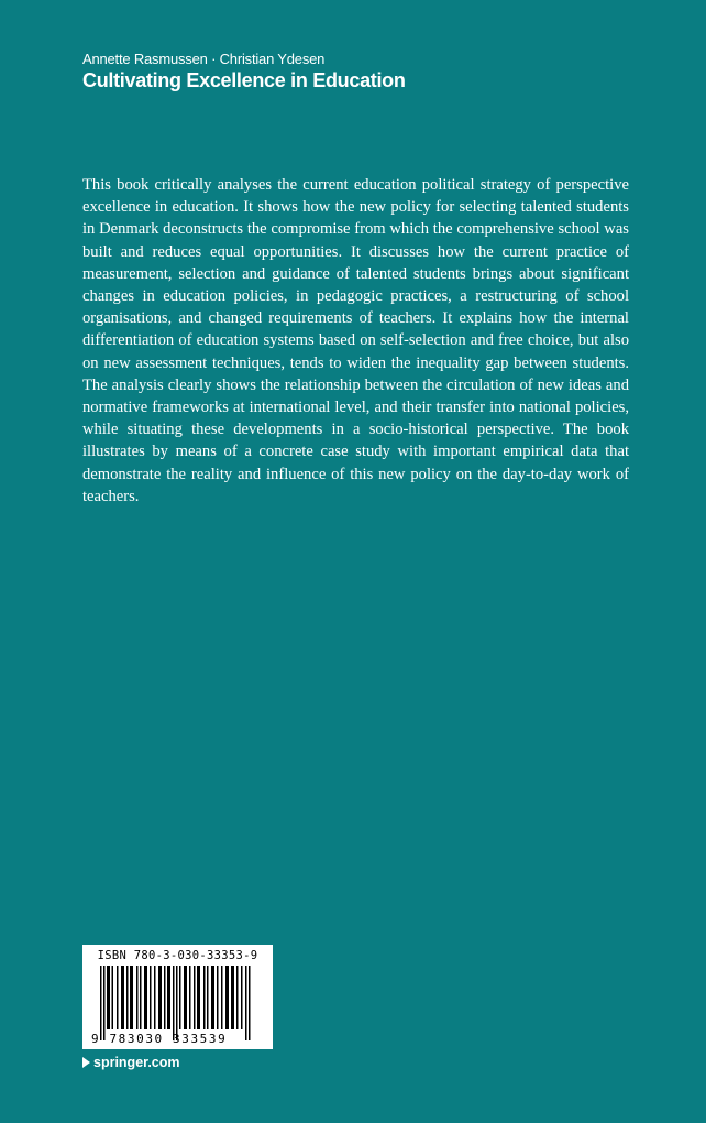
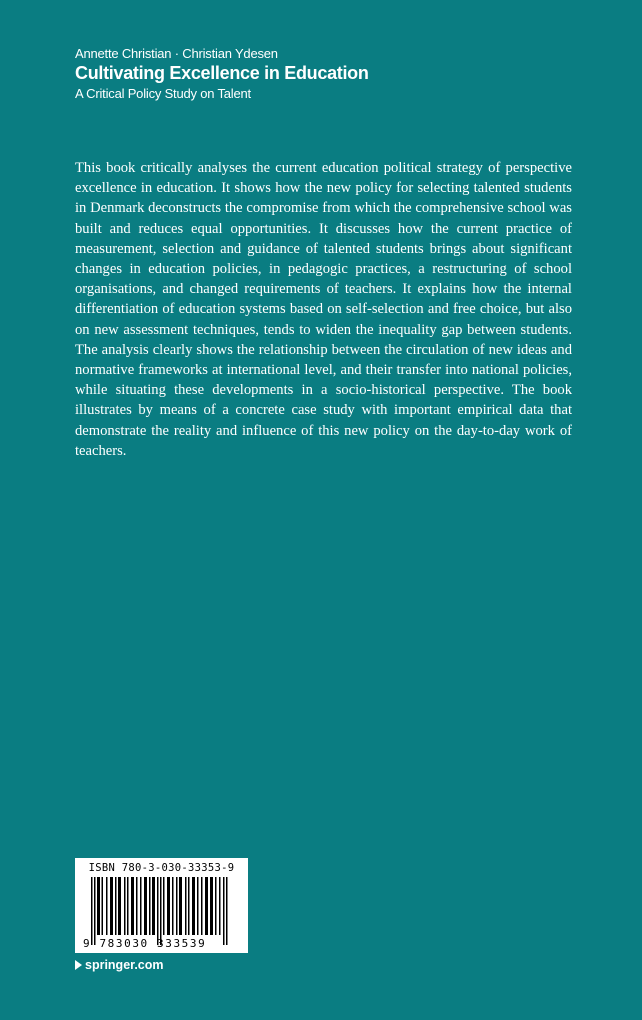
- Annette Rasmussen · Christian Ydesen
+ Annette Christian · Christian Ydesen
  Cultivating Excellence in Education
+ A Critical Policy Study on Talent
  This book critically analyses the current education political strategy of perspective excellence in education. It shows how the new policy for selecting talented students in Denmark deconstructs the compromise from which the comprehensive school was built and reduces equal opportunities. It discusses how the current practice of measurement, selection and guidance of talented students brings about significant changes in education policies, in pedagogic practices, a restructuring of school organisations, and changed requirements of teachers. It explains how the internal differentiation of education systems based on self-selection and free choice, but also on new assessment techniques, tends to widen the inequality gap between students. The analysis clearly shows the relationship between the circulation of new ideas and normative frameworks at international level, and their transfer into national policies, while situating these developments in a socio-historical perspective. The book illustrates by means of a concrete case study with important empirical data that demonstrate the reality and influence of this new policy on the day-to-day work of teachers.
  ISBN 780-3-030-33353-9
  9 783030 333539
  springer.com
